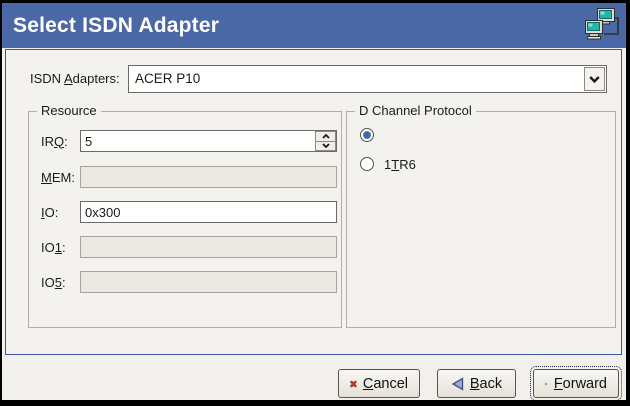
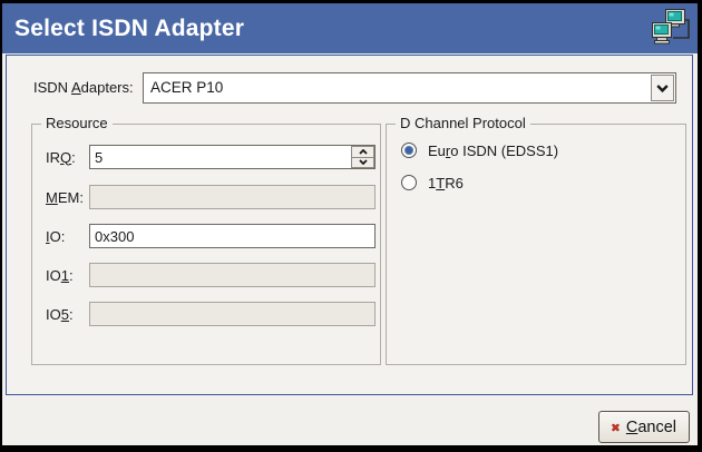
  Select ISDN Adapter
  ISDN Adapters:
  ACER P10
  Resource
  IRQ:
  5
  MEM:
  IO:
  0x300
  IO1:
  IO5:
  D Channel Protocol
+ Euro ISDN (EDSS1)
  1TR6
  Cancel
- Back
- Forward
